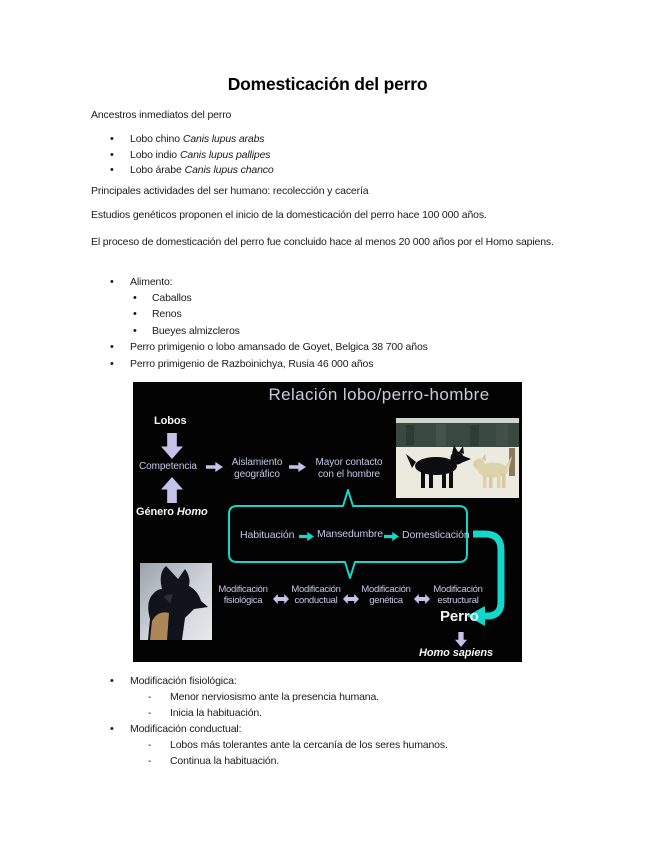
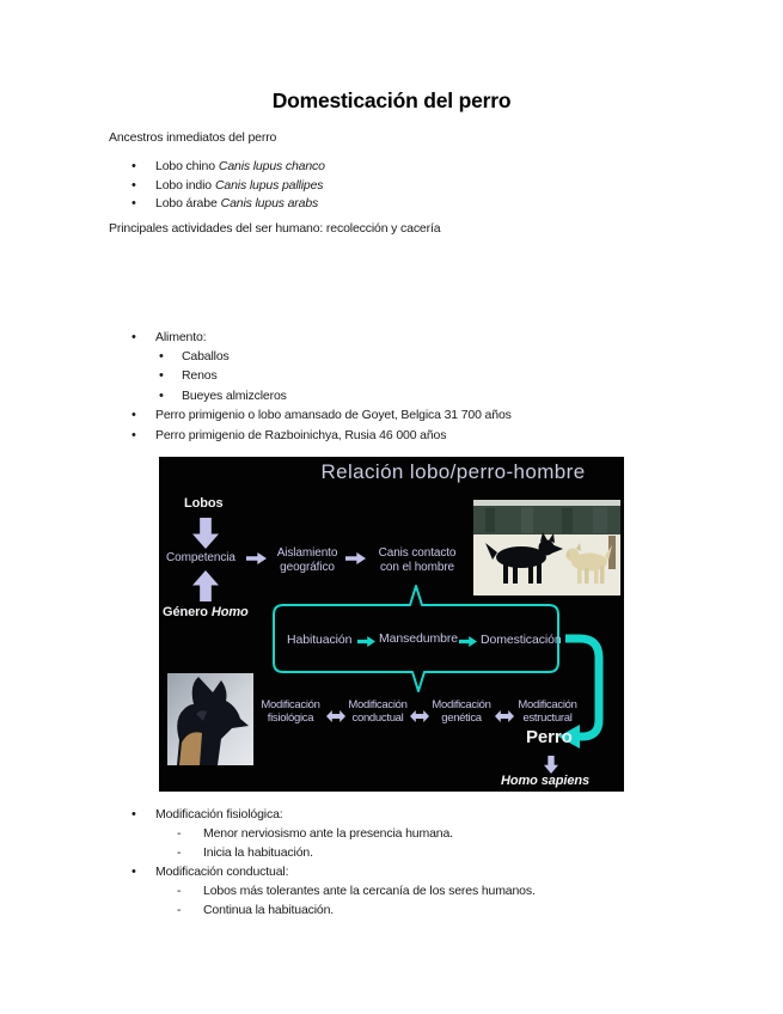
  Domesticación del perro
  Ancestros inmediatos del perro
- Lobo chino Canis lupus arabs
+ Lobo chino Canis lupus chanco
  Lobo indio Canis lupus pallipes
- Lobo árabe Canis lupus chanco
+ Lobo árabe Canis lupus arabs
  Principales actividades del ser humano: recolección y cacería
- Estudios genéticos proponen el inicio de la domesticación del perro hace 100 000 años.
- El proceso de domesticación del perro fue concluido hace al menos 20 000 años por el Homo sapiens.
  Alimento:
  Caballos
  Renos
  Bueyes almizcleros
- Perro primigenio o lobo amansado de Goyet, Belgica 38 700 años
+ Perro primigenio o lobo amansado de Goyet, Belgica 31 700 años
  Perro primigenio de Razboinichya, Rusia 46 000 años
  Relación lobo/perro-hombre
  Lobos
  Competencia
  Género Homo
  Aislamiento geográfico
- Mayor contacto con el hombre
+ Canis contacto con el hombre
  Habituación
  Mansedumbre
  Domesticación
  Modificación fisiológica
  Modificación conductual
  Modificación genética
  Modificación estructural
  Perro
  Homo sapiens
  Modificación fisiológica:
  Menor nerviosismo ante la presencia humana.
  Inicia la habituación.
  Modificación conductual:
  Lobos más tolerantes ante la cercanía de los seres humanos.
  Continua la habituación.
